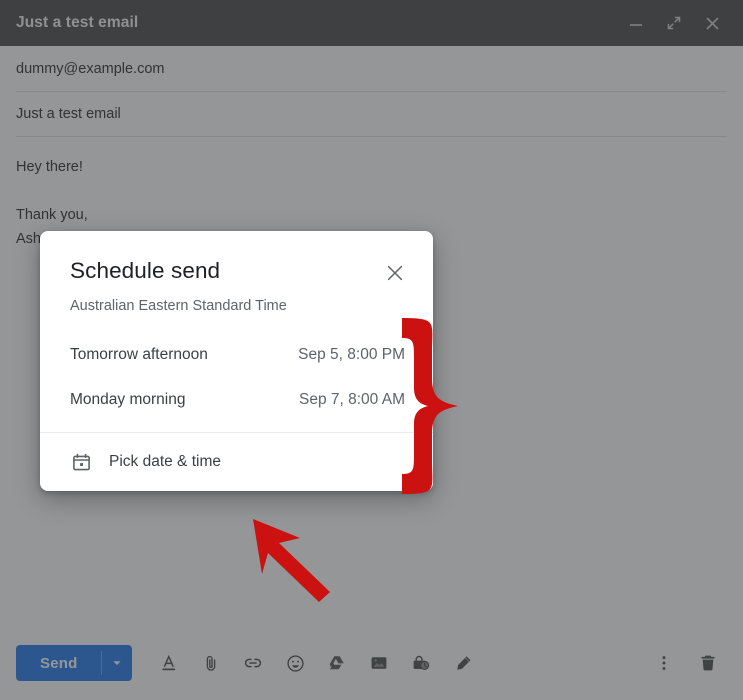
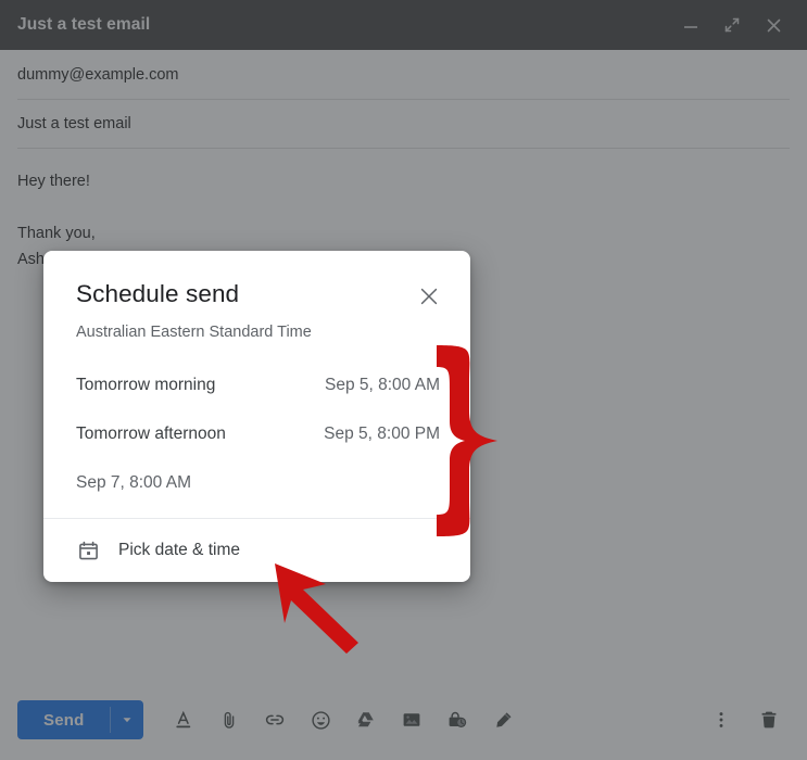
  Just a test email
  dummy@example.com
  Just a test email
  Hey there!
  Thank you,
  Ash
  Send
  Schedule send
  Australian Eastern Standard Time
+ Tomorrow morning
+ Sep 5, 8:00 AM
  Tomorrow afternoon
  Sep 5, 8:00 PM
- Monday morning
  Sep 7, 8:00 AM
  Pick date & time
